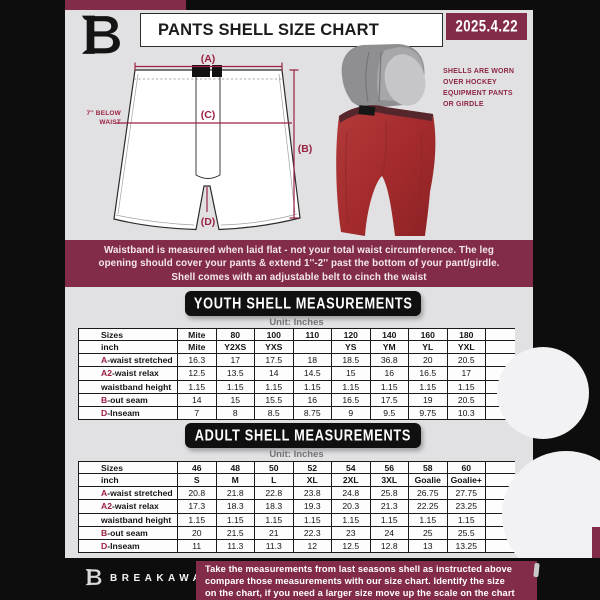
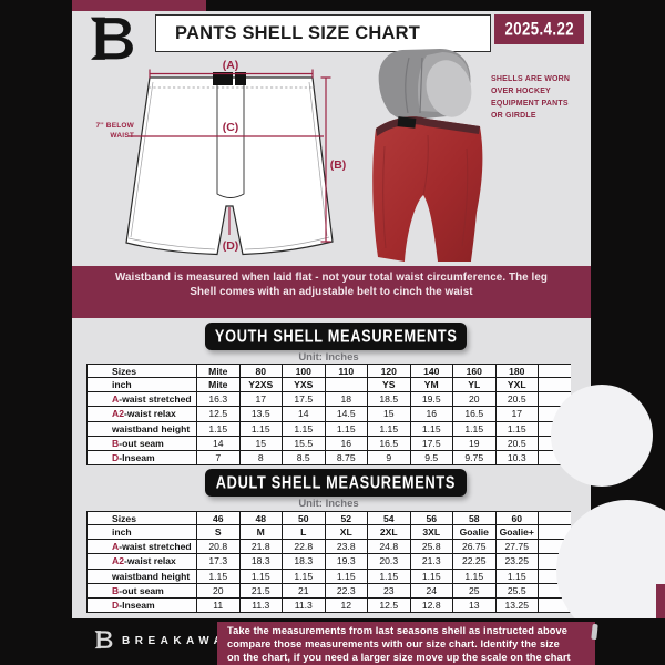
  PANTS SHELL SIZE CHART
  2025.4.22
  (A)
  (B)
  (C)
  (D)
  Waistband is measured when laid flat - not your total waist circumference. The leg
- opening should cover your pants & extend 1''-2'' past the bottom of your pant/girdle.
  Shell comes with an adjustable belt to cinch the waist
  YOUTH SHELL MEASUREMENTS
  Unit: Inches
  Sizes
  Mite
  80
  100
  110
  120
  140
  160
  180
  inch
  Mite
  Y2XS
  YXS
  YS
  YM
  YL
  YXL
  A
  -waist stretched
  16.3
  17
  17.5
  18
  18.5
- 36.8
+ 19.5
  20
  20.5
  A2
  -waist relax
  12.5
  13.5
  14
  14.5
  15
  16
  16.5
  17
  waistband height
  1.15
  1.15
  1.15
  1.15
  1.15
  1.15
  1.15
  1.15
  B
  -out seam
  14
  15
  15.5
  16
  16.5
  17.5
  19
  20.5
  D
  -Inseam
  7
  8
  8.5
  8.75
  9
  9.5
  9.75
  10.3
  ADULT SHELL MEASUREMENTS
  Unit: Inches
  Sizes
  46
  48
  50
  52
  54
  56
  58
  60
  inch
  S
  M
  L
  XL
  2XL
  3XL
  Goalie
  Goalie+
  A
  -waist stretched
  20.8
  21.8
  22.8
  23.8
  24.8
  25.8
  26.75
  27.75
  A2
  -waist relax
  17.3
  18.3
  18.3
  19.3
  20.3
  21.3
  22.25
  23.25
  waistband height
  1.15
  1.15
  1.15
  1.15
  1.15
  1.15
  1.15
  1.15
  B
  -out seam
  20
  21.5
  21
  22.3
  23
  24
  25
  25.5
  D
  -Inseam
  11
  11.3
  11.3
  12
  12.5
  12.8
  13
  13.25
  BREAKAW
  Take the measurements from last seasons shell as instructed above
  compare those measurements with our size chart. Identify the size
  on the chart, if you need a larger size move up the scale on the chart
